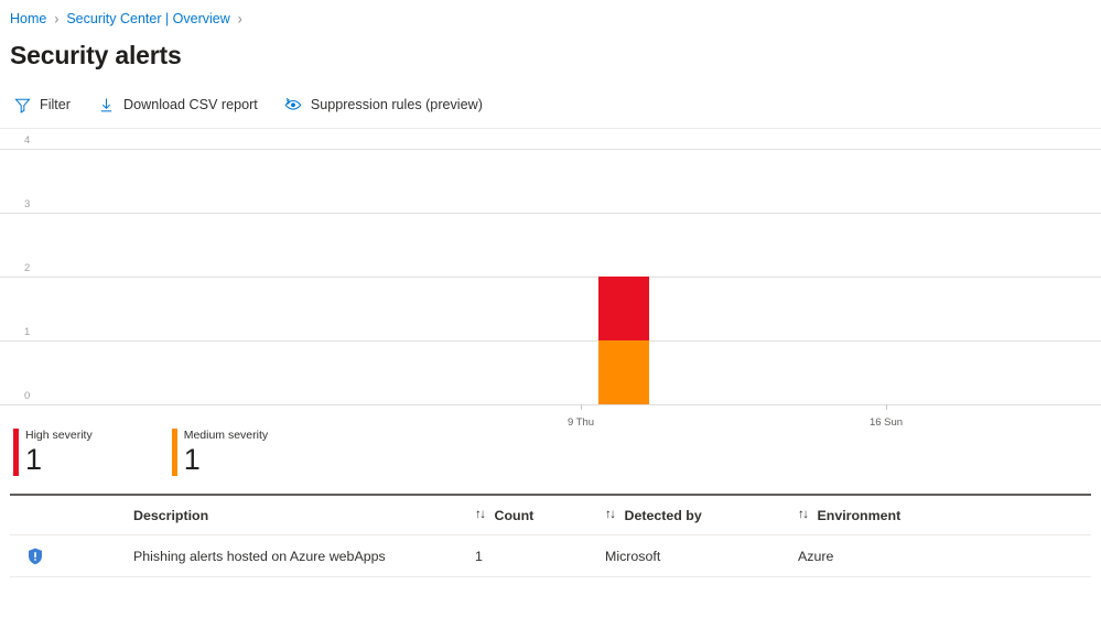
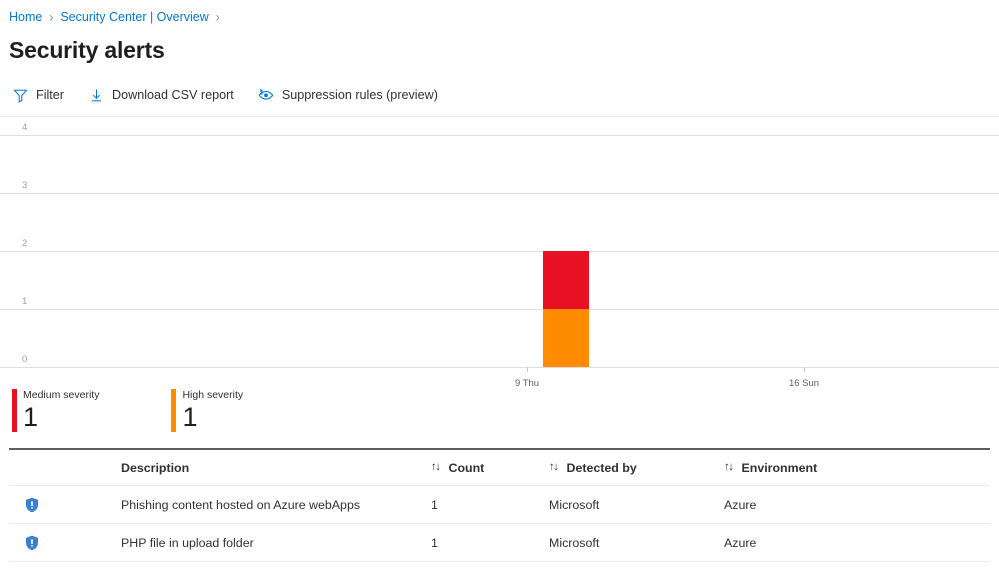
  Home
  ›
  Security Center | Overview
  ›
  Security alerts
  Filter
  Download CSV report
  Suppression rules (preview)
  4
  3
  2
  1
  0
  9 Thu
  16 Sun
- High severity
+ Medium severity
  1
- Medium severity
+ High severity
  1
  	Description	↑↓ Count	↑↓ Detected by	↑↓ Environment
- 	Phishing alerts hosted on Azure webApps	1	Microsoft	Azure
+ 	Phishing content hosted on Azure webApps	1	Microsoft	Azure
+ 	PHP file in upload folder	1	Microsoft	Azure
